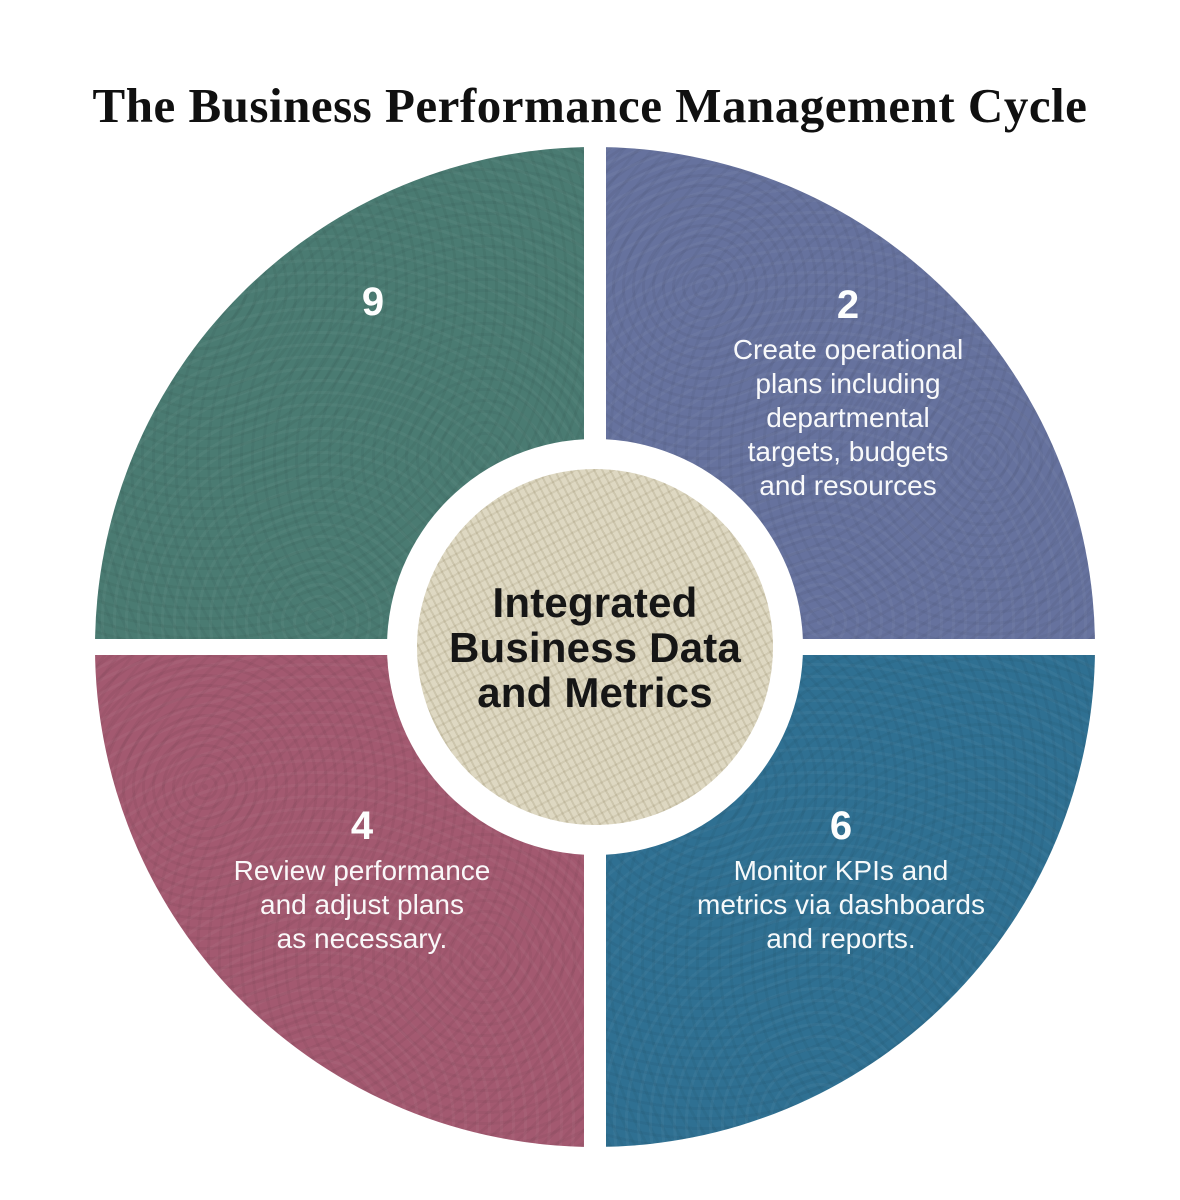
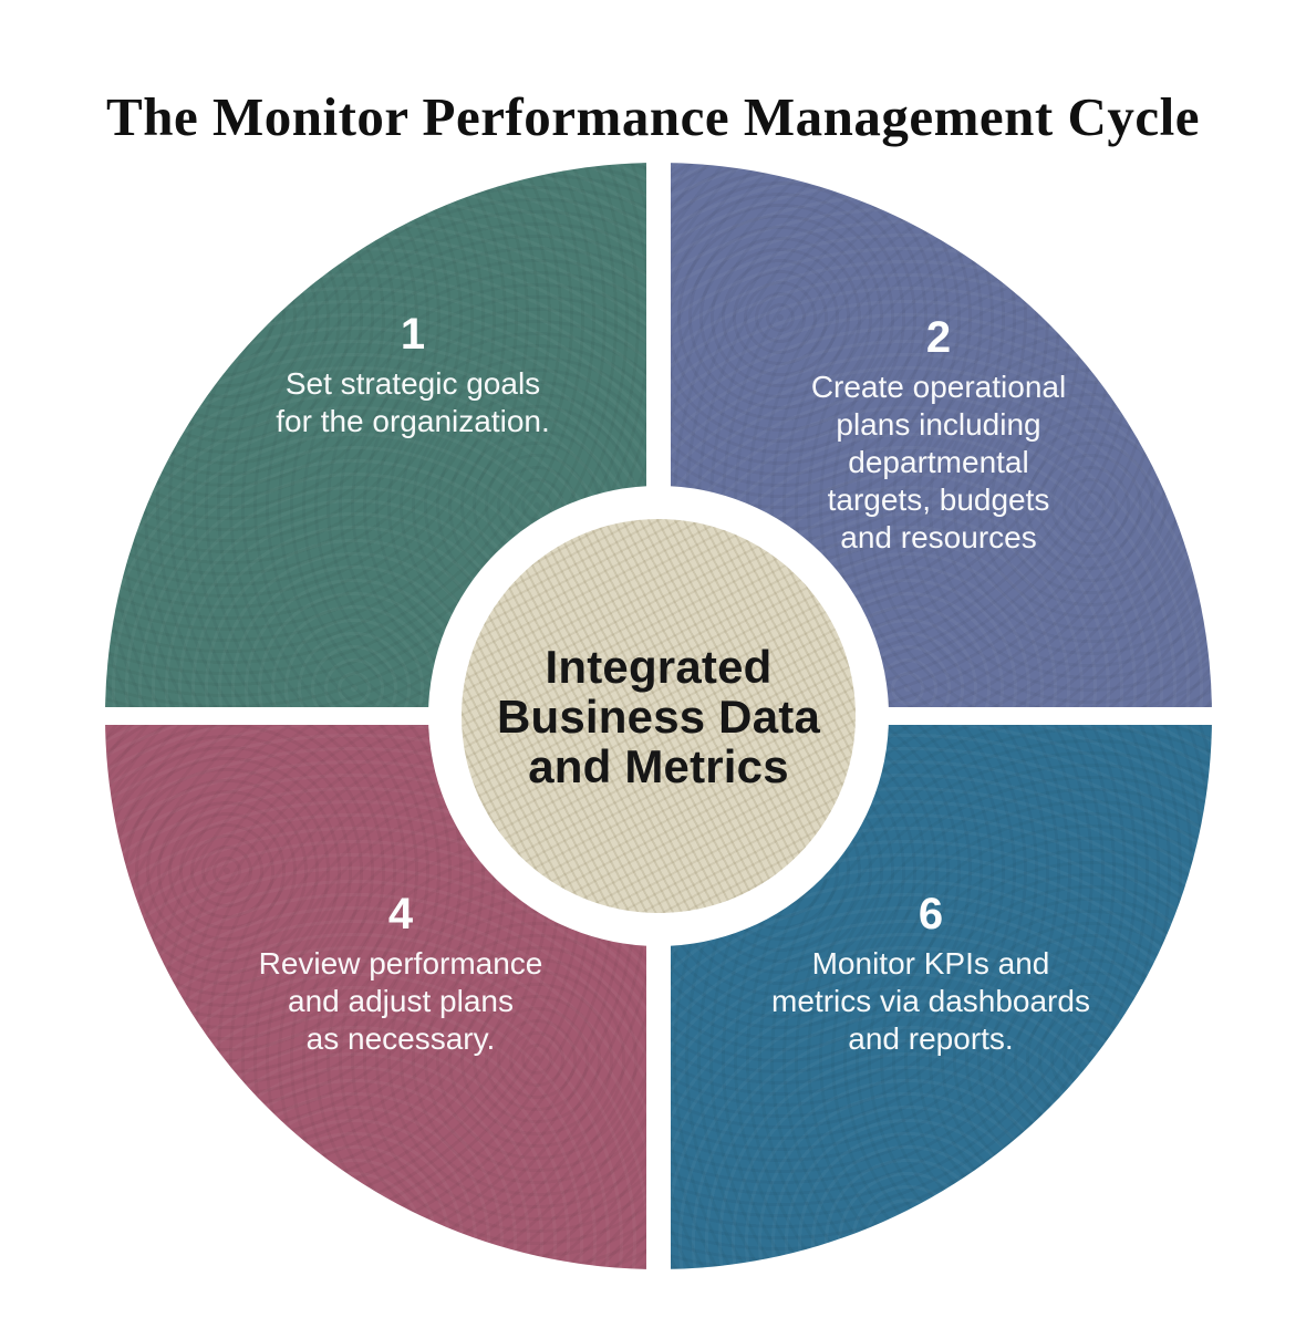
- The Business Performance Management Cycle
+ The Monitor Performance Management Cycle
- 9
+ 1
+ Set strategic goals
+ for the organization.
  2
  Create operational
  plans including
  departmental
  targets, budgets
  nd resources
  6
  Monitor KPIs and
  metrics via dashboards
  and reports.
  4
  Review performance
  and adjust plans
  as necessary.
  Integrated
  Business Data
  and Metrics
